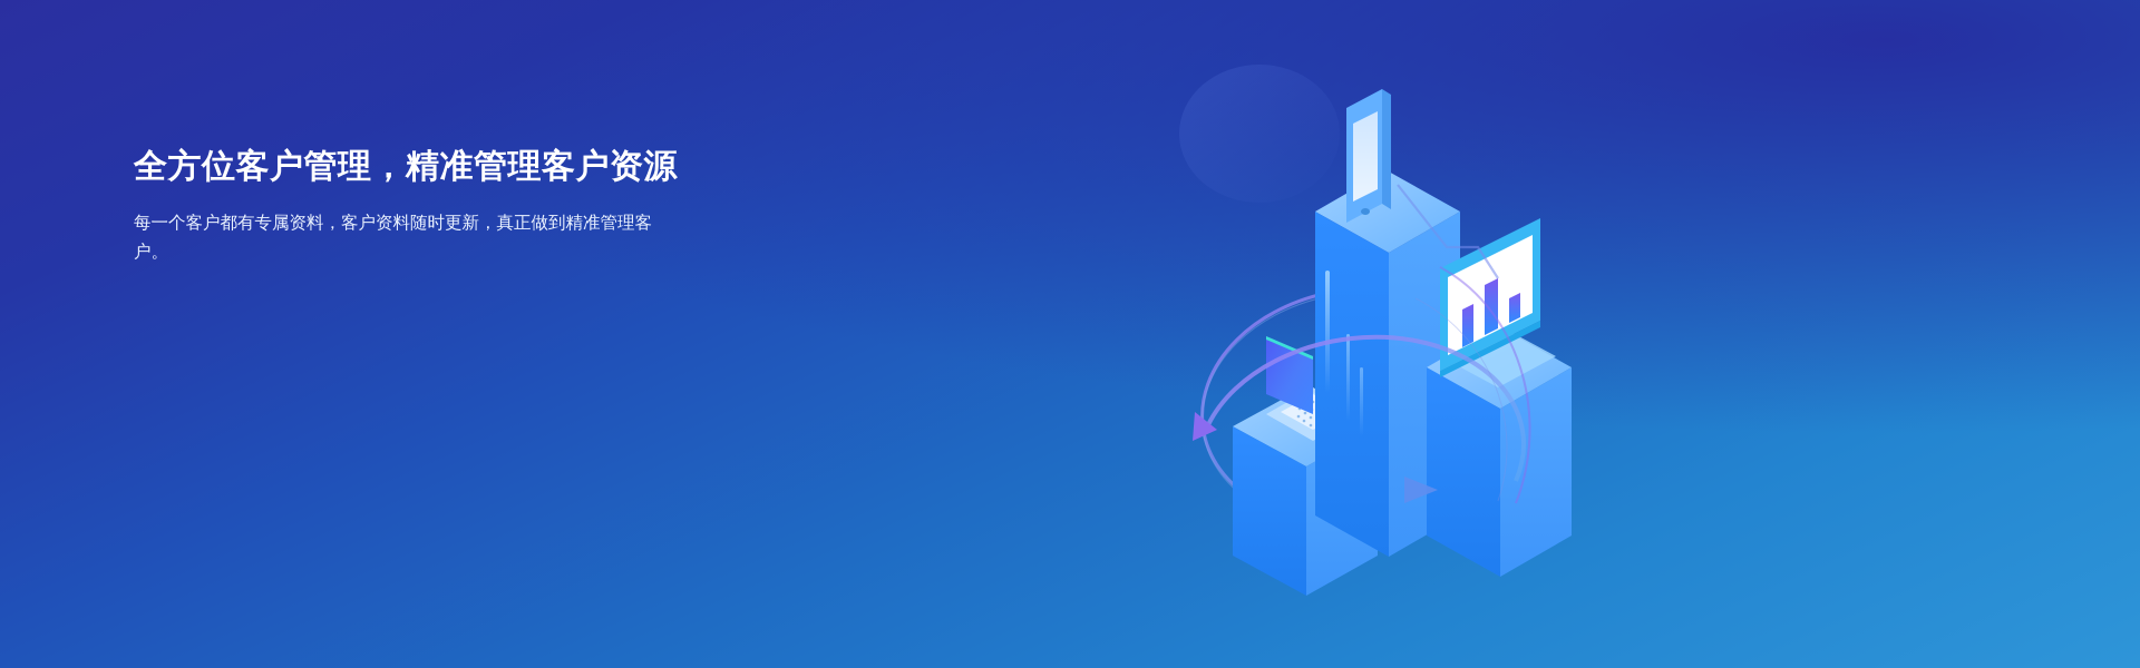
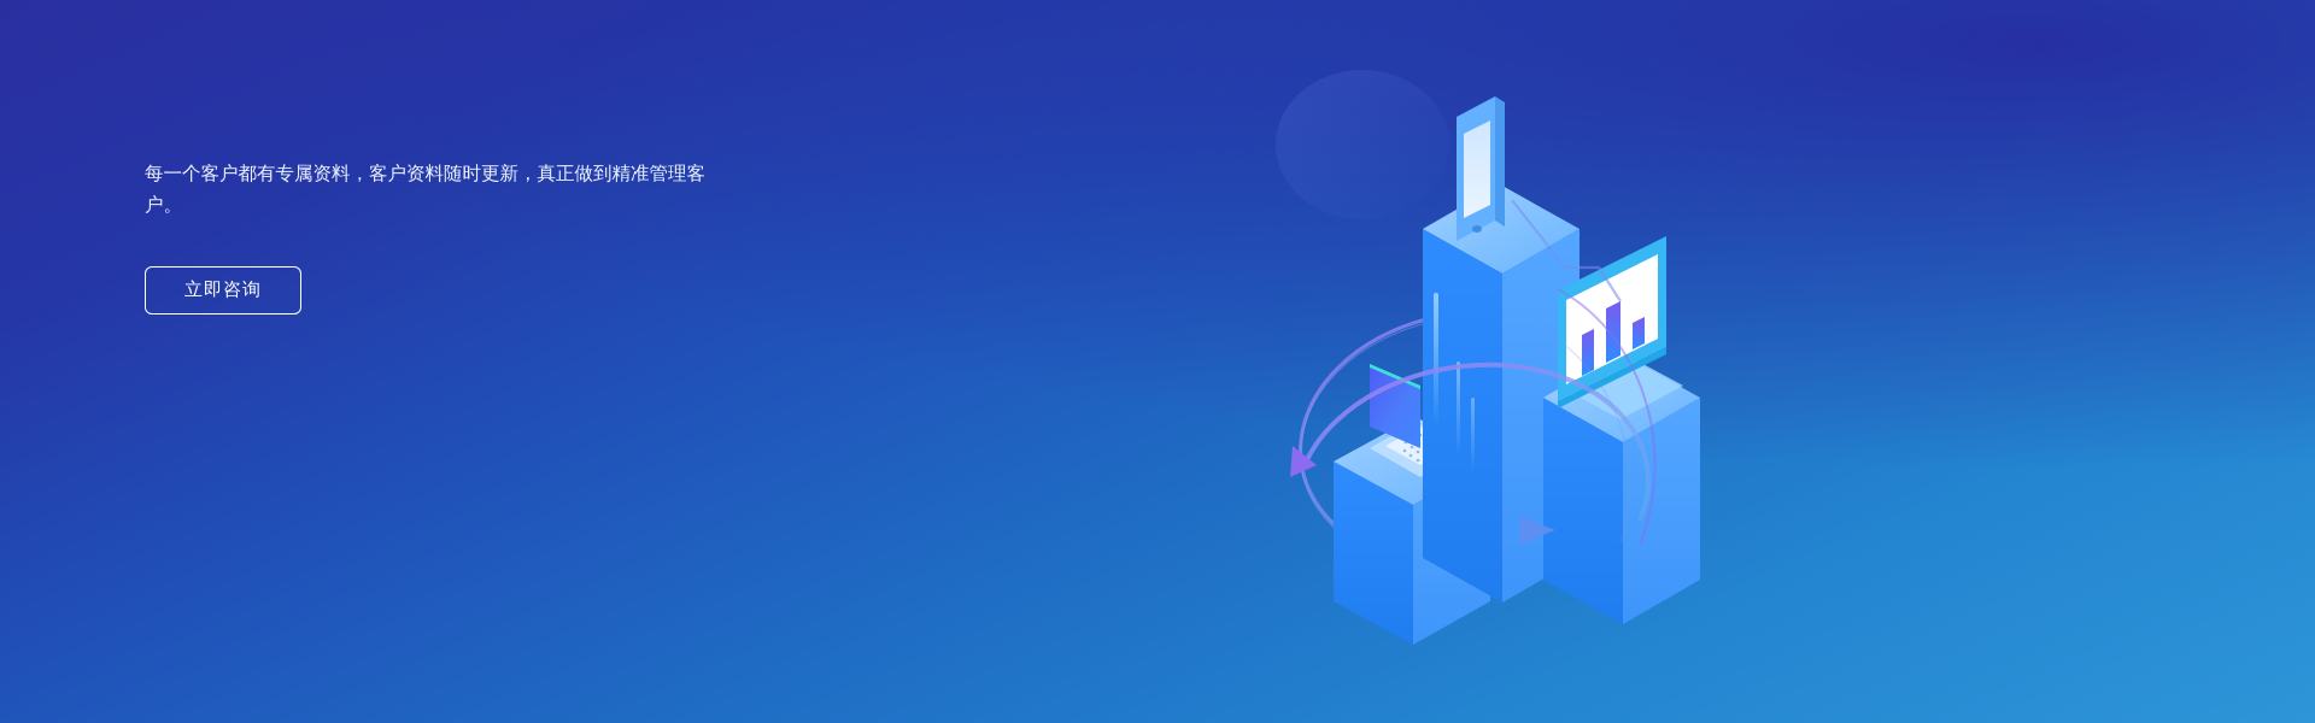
- 全方位客户管理，精准管理客户资源
  每一个客户都有专属资料，客户资料随时更新，真正做到精准管理客户。
+ 立即咨询
